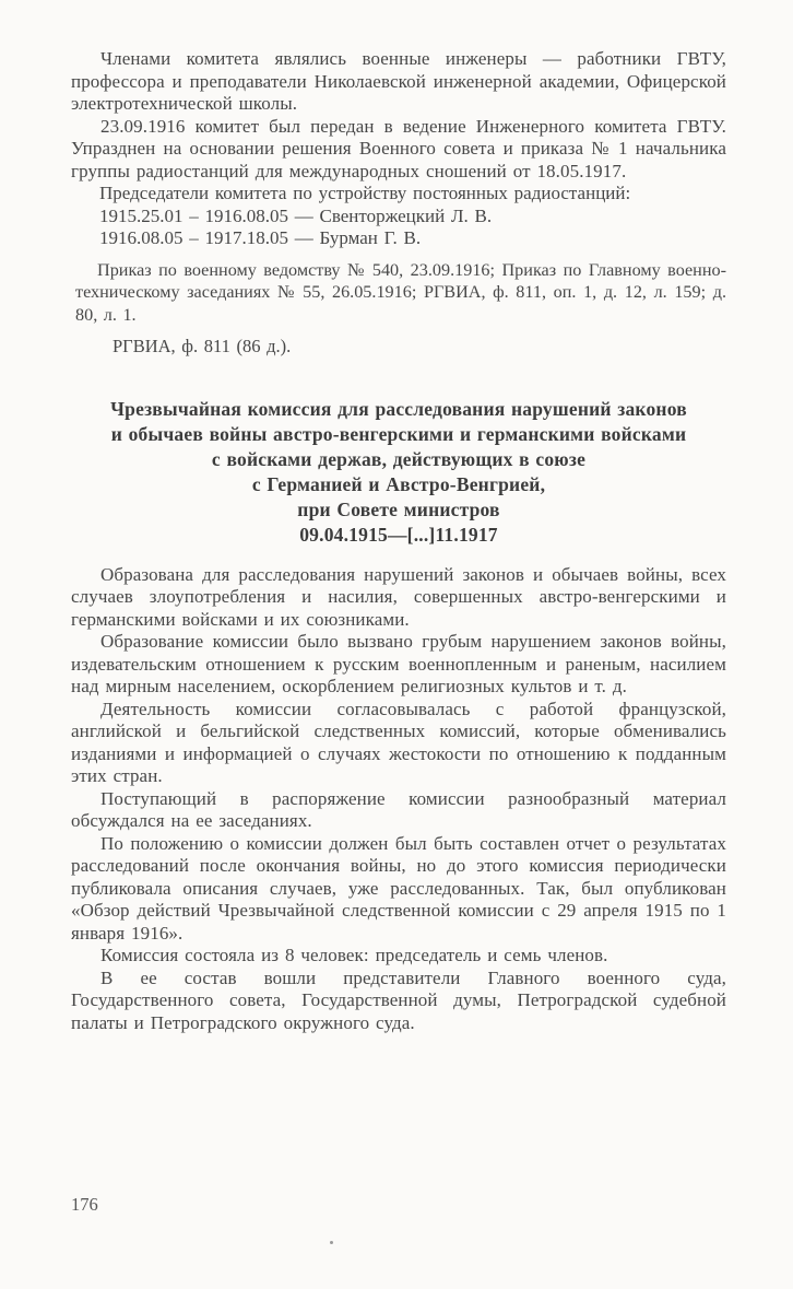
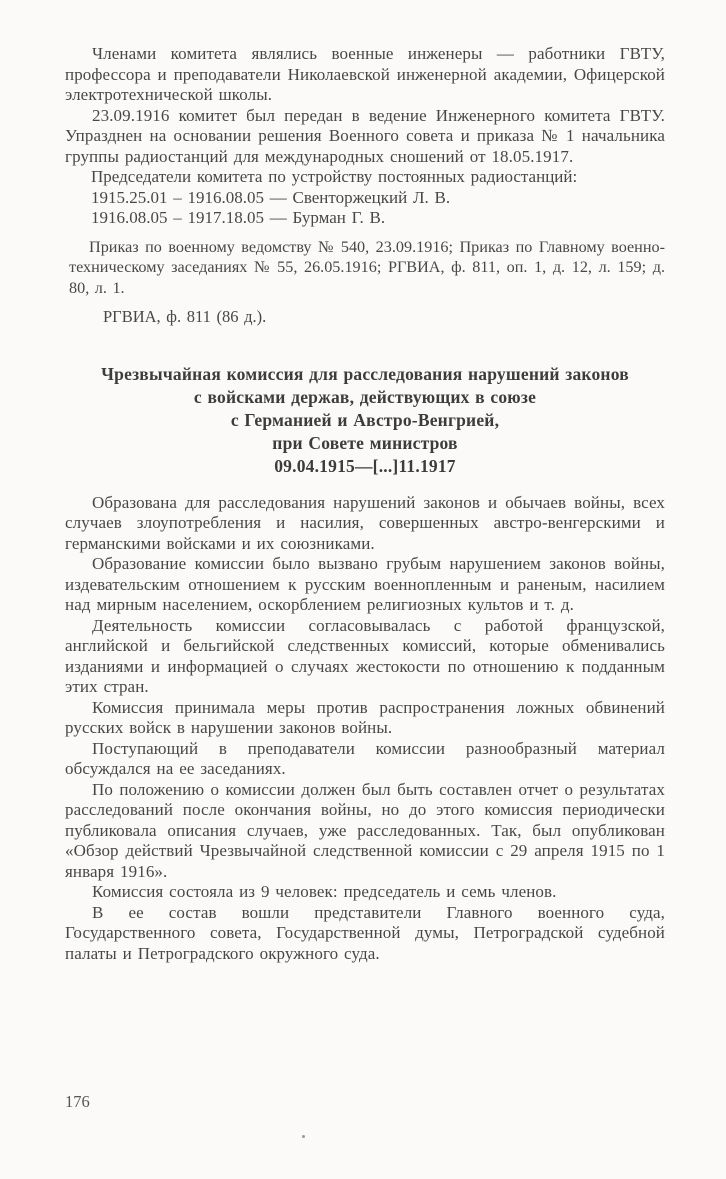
  Членами комитета являлись военные инженеры — работники ГВТУ, профессора и преподаватели Николаевской инженерной академии, Офицерской электротехнической школы.
  23.09.1916 комитет был передан в ведение Инженерного комитета ГВТУ. Упразднен на основании решения Военного совета и приказа № 1 начальника группы радиостанций для международных сношений от 18.05.1917.
  Председатели комитета по устройству постоянных радиостанций:
  1915.25.01 – 1916.08.05 — Свенторжецкий Л. В.
  1916.08.05 – 1917.18.05 — Бурман Г. В.
  Приказ по военному ведомству № 540, 23.09.1916; Приказ по Главному военно-техническому заседаниях № 55, 26.05.1916; РГВИА, ф. 811, оп. 1, д. 12, л. 159; д. 80, л. 1.
  РГВИА, ф. 811 (86 д.).
  Чрезвычайная комиссия для расследования нарушений законов
- и обычаев войны австро-венгерскими и германскими войсками
  с войсками держав, действующих в союзе
  с Германией и Австро-Венгрией,
  при Совете министров
  09.04.1915—[...]11.1917
  Образована для расследования нарушений законов и обычаев войны, всех случаев злоупотребления и насилия, совершенных австро-венгерскими и германскими войсками и их союзниками.
  Образование комиссии было вызвано грубым нарушением законов войны, издевательским отношением к русским военнопленным и раненым, насилием над мирным населением, оскорблением религиозных культов и т. д.
  Деятельность комиссии согласовывалась с работой французской, английской и бельгийской следственных комиссий, которые обменивались изданиями и информацией о случаях жестокости по отношению к подданным этих стран.
+ Комиссия принимала меры против распространения ложных обвинений русских войск в нарушении законов войны.
- Поступающий в распоряжение комиссии разнообразный материал обсуждался на ее заседаниях.
+ Поступающий в преподаватели комиссии разнообразный материал обсуждался на ее заседаниях.
  По положению о комиссии должен был быть составлен отчет о результатах расследований после окончания войны, но до этого комиссия периодически публиковала описания случаев, уже расследованных. Так, был опубликован «Обзор действий Чрезвычайной следственной комиссии с 29 апреля 1915 по 1 января 1916».
- Комиссия состояла из 8 человек: председатель и семь членов.
+ Комиссия состояла из 9 человек: председатель и семь членов.
  В ее состав вошли представители Главного военного суда, Государственного совета, Государственной думы, Петроградской судебной палаты и Петроградского окружного суда.
  176
